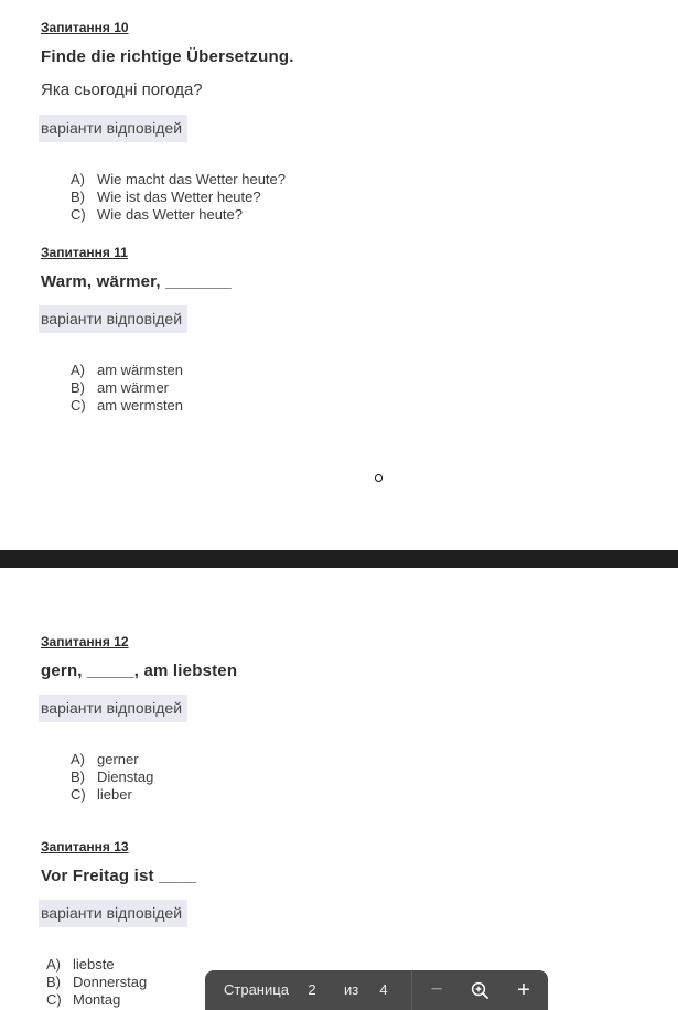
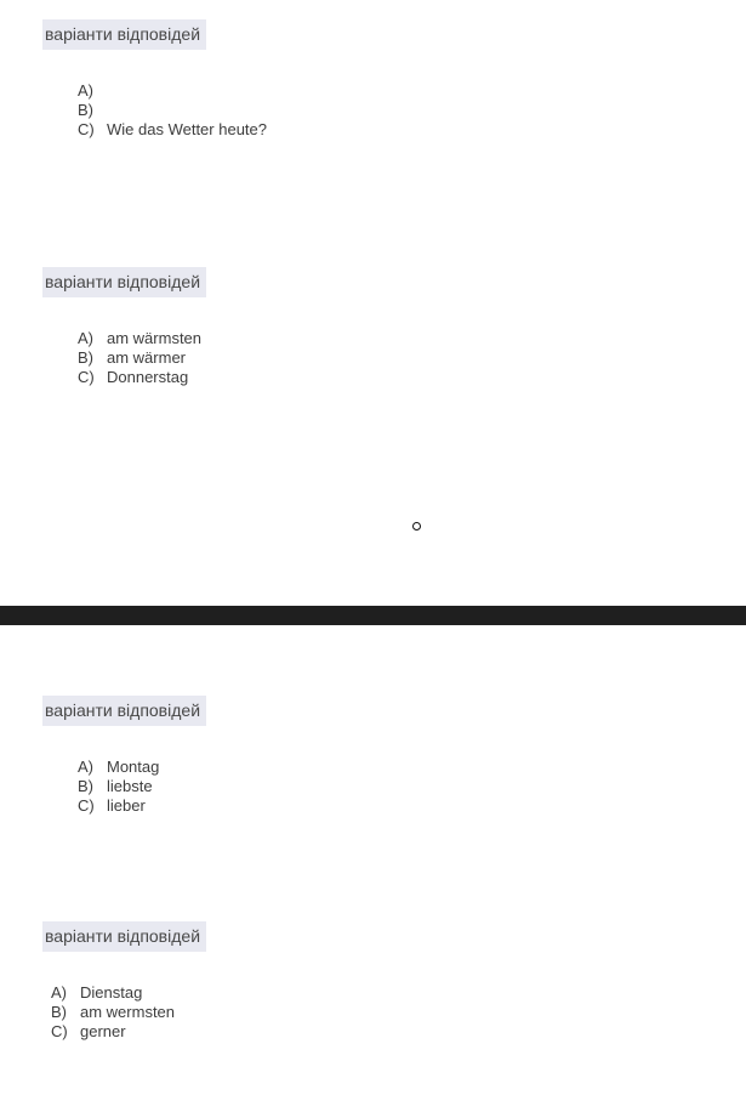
- Запитання 10
- Finde die richtige Übersetzung.
- Яка сьогодні погода?
  варіанти відповідей
  A)
- Wie macht das Wetter heute?
  B)
- Wie ist das Wetter heute?
  C)
  Wie das Wetter heute?
- Запитання 11
- Warm, wärmer, _______
  варіанти відповідей
  A)
  am wärmsten
  B)
  am wärmer
  C)
- am wermsten
+ Donnerstag
- Запитання 12
- gern, _____, am liebsten
  варіанти відповідей
  A)
- gerner
+ Montag
  B)
- Dienstag
+ liebste
  C)
  lieber
- Запитання 13
- Vor Freitag ist ____
  варіанти відповідей
  A)
- liebste
+ Dienstag
  B)
- Donnerstag
+ am wermsten
  C)
- Montag
+ gerner
- Страница
- 2
- из
- 4
- −
- +
